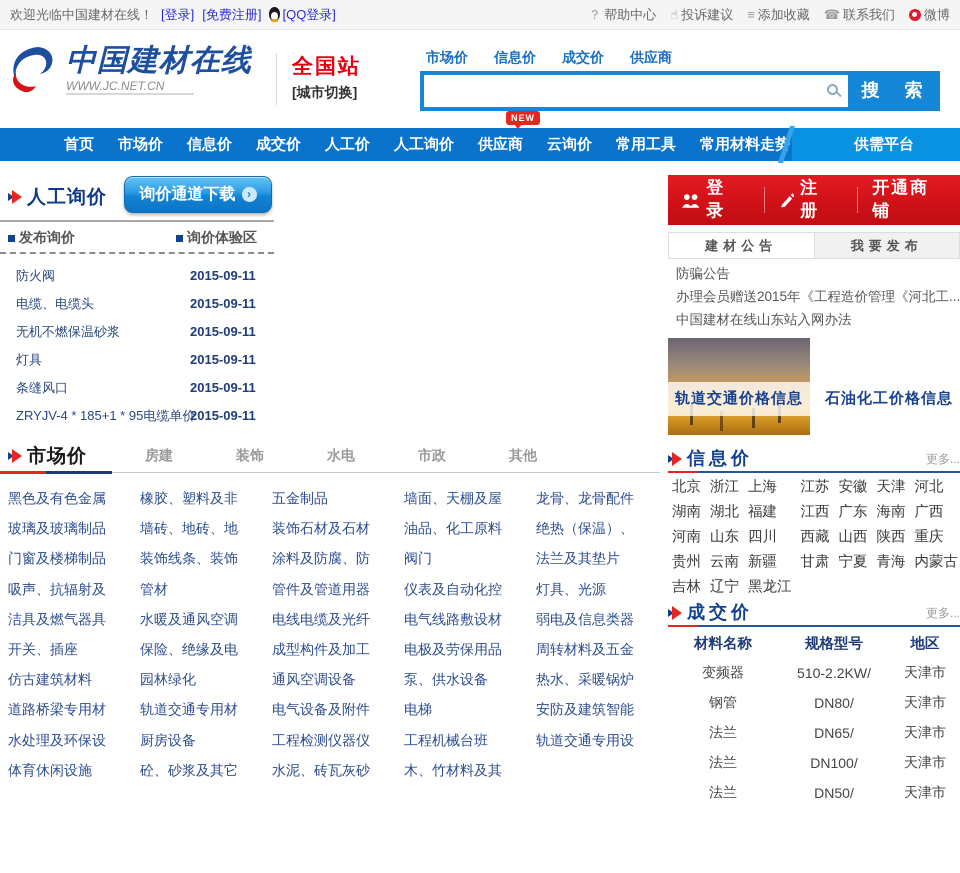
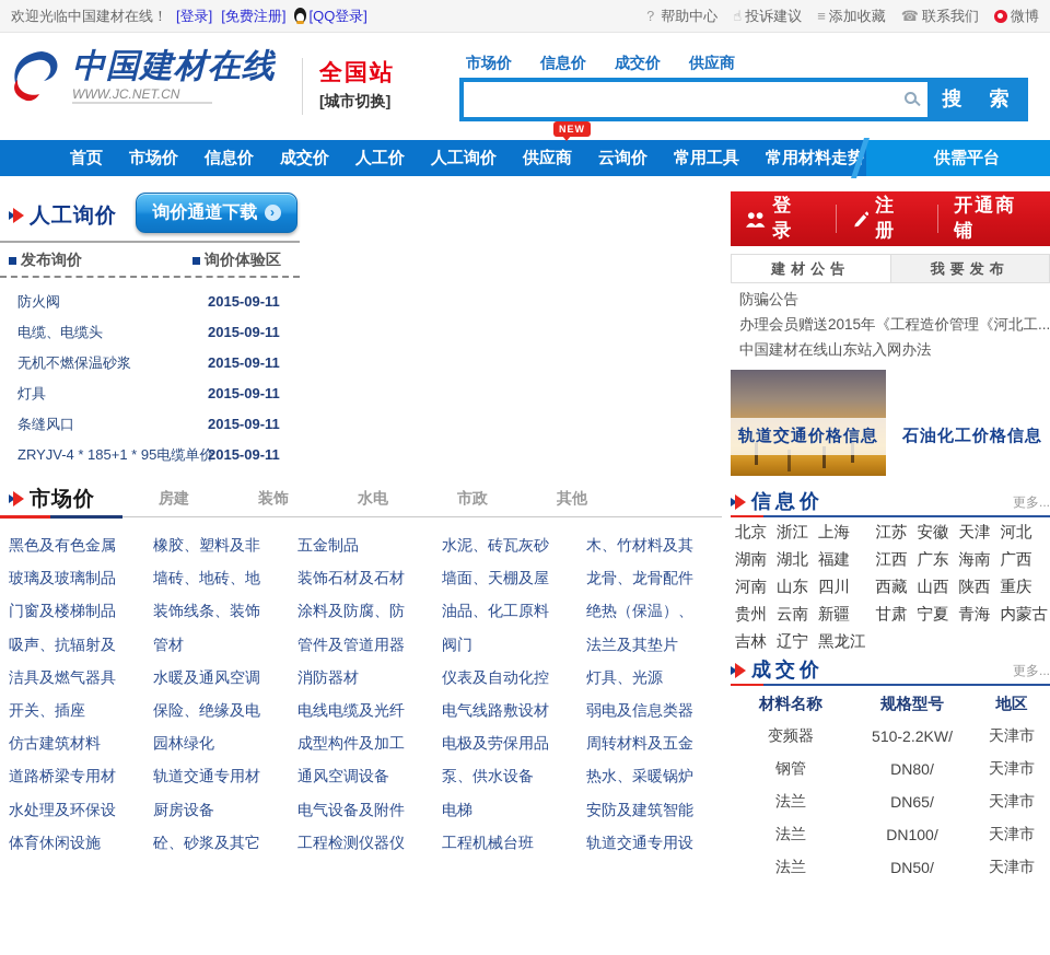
  欢迎光临中国建材在线！
  [登录]
  [免费注册]
  [QQ登录]
  ？
  帮助中心
  ☝
  投诉建议
  ≡
  添加收藏
  ☎
  联系我们
  微博
  中国建材在线
  WWW.JC.NET.CN
  全国站
  [城市切换]
  市场价
  信息价
  成交价
  供应商
  搜 索
  首页
  市场价
  信息价
  成交价
  人工价
  人工询价
  供应商
  云询价
  常用工具
  常用材料走势
  NEW
  供需平台
  人工询价
  询价通道下载
  ›
  发布询价
  询价体验区
  防火阀
  2015-09-11
  电缆、电缆头
  2015-09-11
  无机不燃保温砂浆
  2015-09-11
  灯具
  2015-09-11
  条缝风口
  2015-09-11
  ZRYJV-4 * 185+1 * 95电缆单价
  2015-09-11
  市场价
  房建
  装饰
  水电
  市政
  其他
  黑色及有色金属
  玻璃及玻璃制品
  门窗及楼梯制品
  吸声、抗辐射及
  洁具及燃气器具
  开关、插座
  仿古建筑材料
  道路桥梁专用材
  水处理及环保设
  体育休闲设施
  橡胶、塑料及非
  墙砖、地砖、地
  装饰线条、装饰
  管材
  水暖及通风空调
  保险、绝缘及电
  园林绿化
  轨道交通专用材
  厨房设备
  砼、砂浆及其它
  五金制品
  装饰石材及石材
  涂料及防腐、防
  管件及管道用器
+ 消防器材
  电线电缆及光纤
  成型构件及加工
  通风空调设备
  电气设备及附件
  工程检测仪器仪
  水泥、砖瓦灰砂
  墙面、天棚及屋
  油品、化工原料
  阀门
  仪表及自动化控
  电气线路敷设材
  电极及劳保用品
  泵、供水设备
  电梯
  工程机械台班
  木、竹材料及其
  龙骨、龙骨配件
  绝热（保温）、
  法兰及其垫片
  灯具、光源
  弱电及信息类器
  周转材料及五金
  热水、采暖锅炉
  安防及建筑智能
  轨道交通专用设
  登 录
  注 册
  开通商铺
  建材公告
  我要发布
  防骗公告
  办理会员赠送2015年《工程造价管理《河北工...
  中国建材在线山东站入网办法
  轨道交通价格信息
  石油化工价格信息
  信息价
  更多...
  北京
  浙江
  上海
  江苏
  安徽
  天津
  河北
  湖南
  湖北
  福建
  江西
  广东
  海南
  广西
  河南
  山东
  四川
  西藏
  山西
  陕西
  重庆
  贵州
  云南
  新疆
  甘肃
  宁夏
  青海
  内蒙古
  吉林
  辽宁
  黑龙江
  成交价
  更多...
  材料名称
  规格型号
  地区
  变频器
  510-2.2KW/
  天津市
  钢管
  DN80/
  天津市
  法兰
  DN65/
  天津市
  法兰
  DN100/
  天津市
  法兰
  DN50/
  天津市
